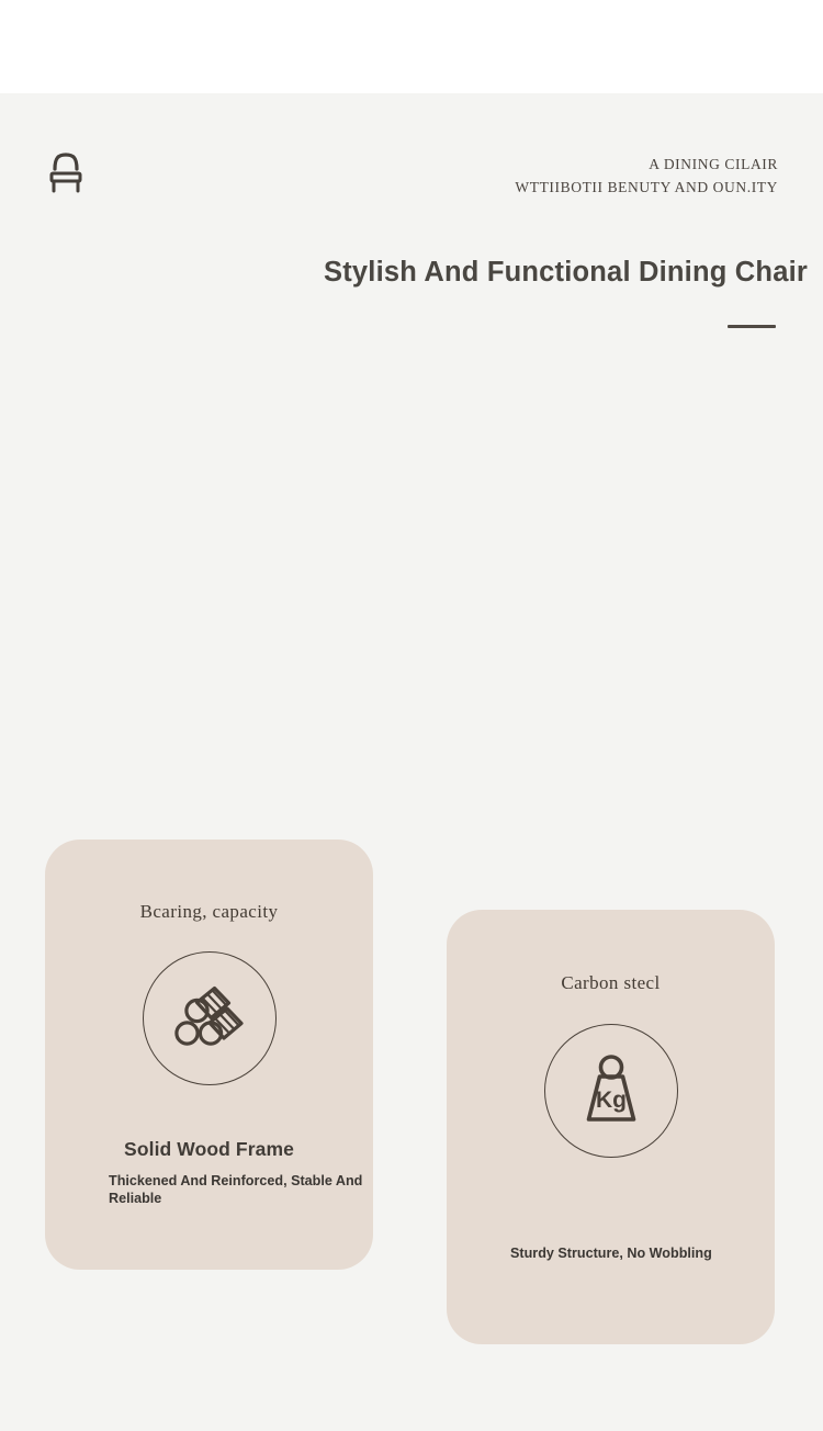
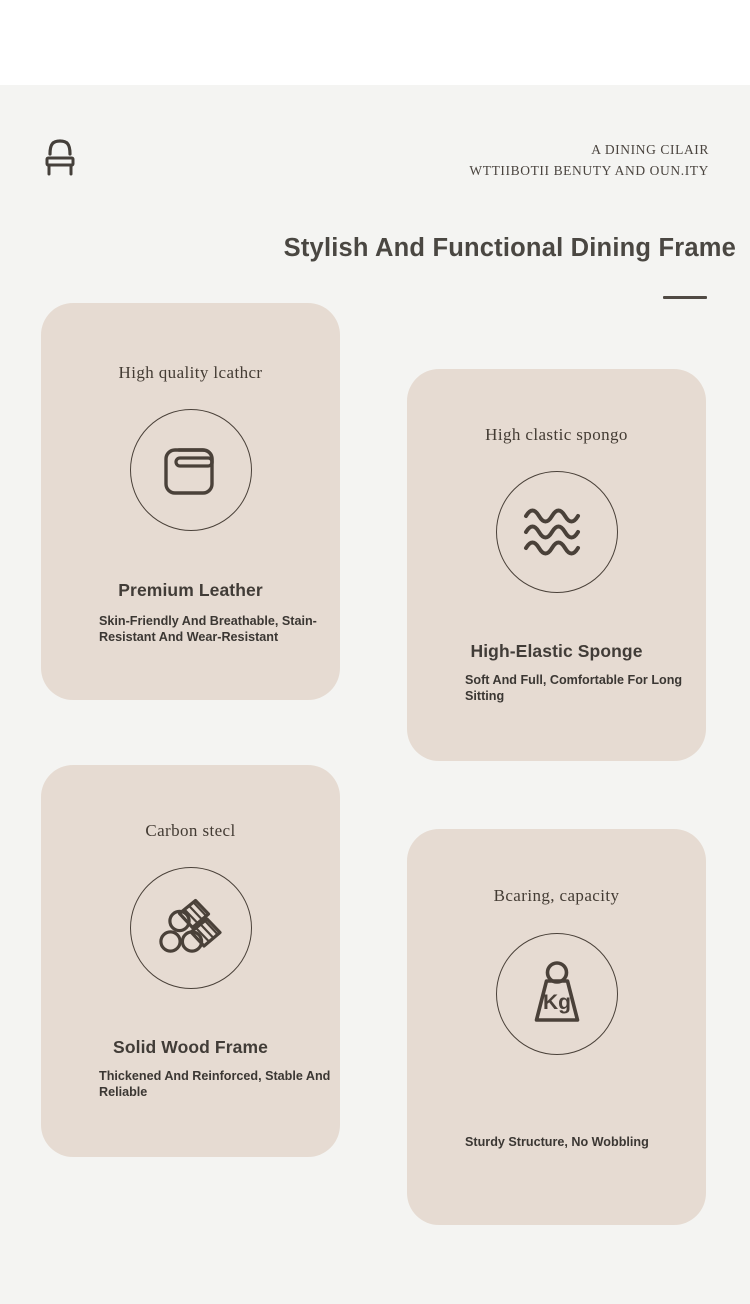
  A DINING CILAIR
  WTTIIBOTII BENUTY AND OUN.ITY
- Stylish And Functional Dining Chair
+ Stylish And Functional Dining Frame
+ High quality lcathcr
+ Premium Leather
+ Skin-Friendly And Breathable, Stain-Resistant And Wear-Resistant
+ High clastic spongo
+ High-Elastic Sponge
+ Soft And Full, Comfortable For Long Sitting
- Bcaring, capacity
+ Carbon stecl
  Solid Wood Frame
  Thickened And Reinforced, Stable And Reliable
- Carbon stecl
+ Bcaring, capacity
  Kg
  Sturdy Structure, No Wobbling
